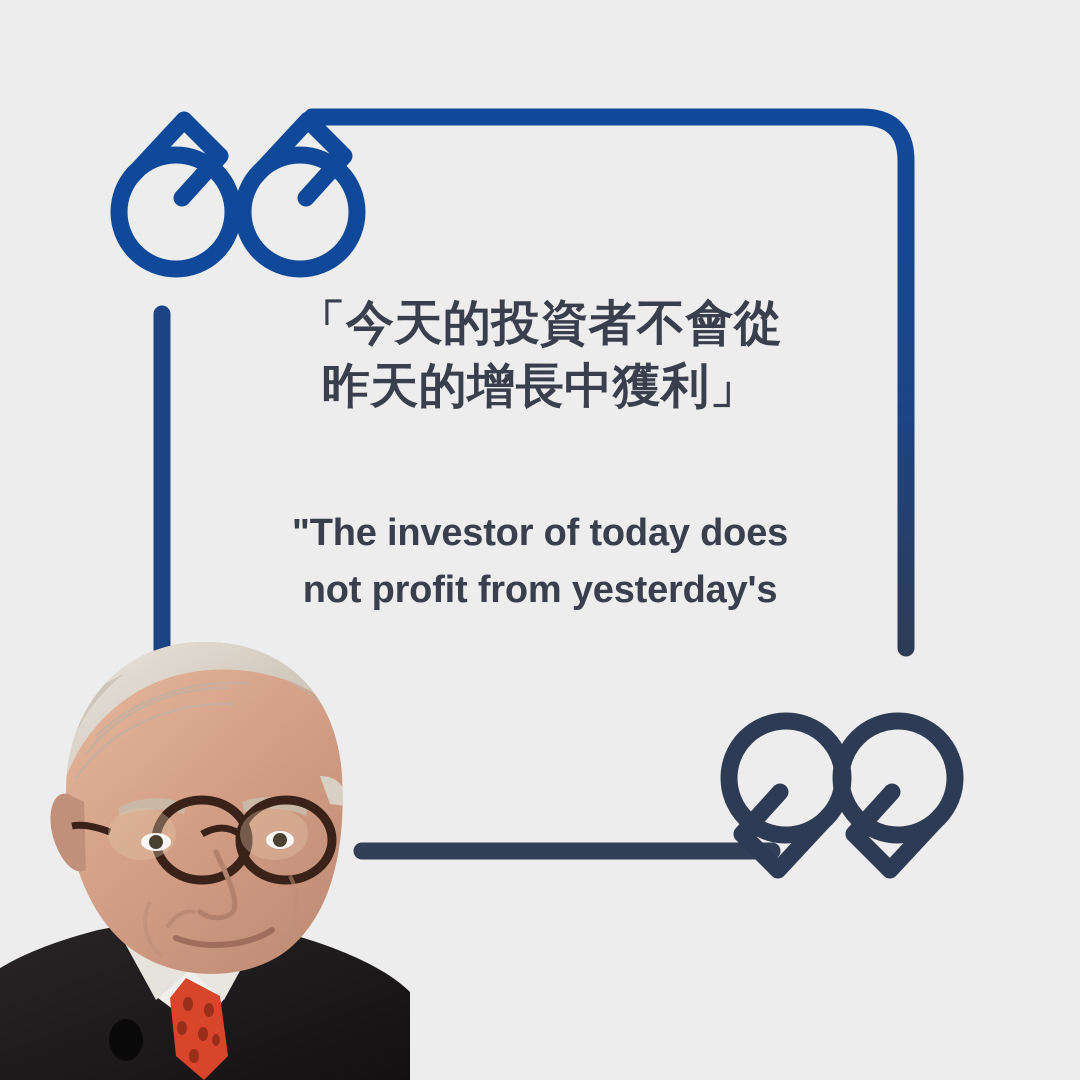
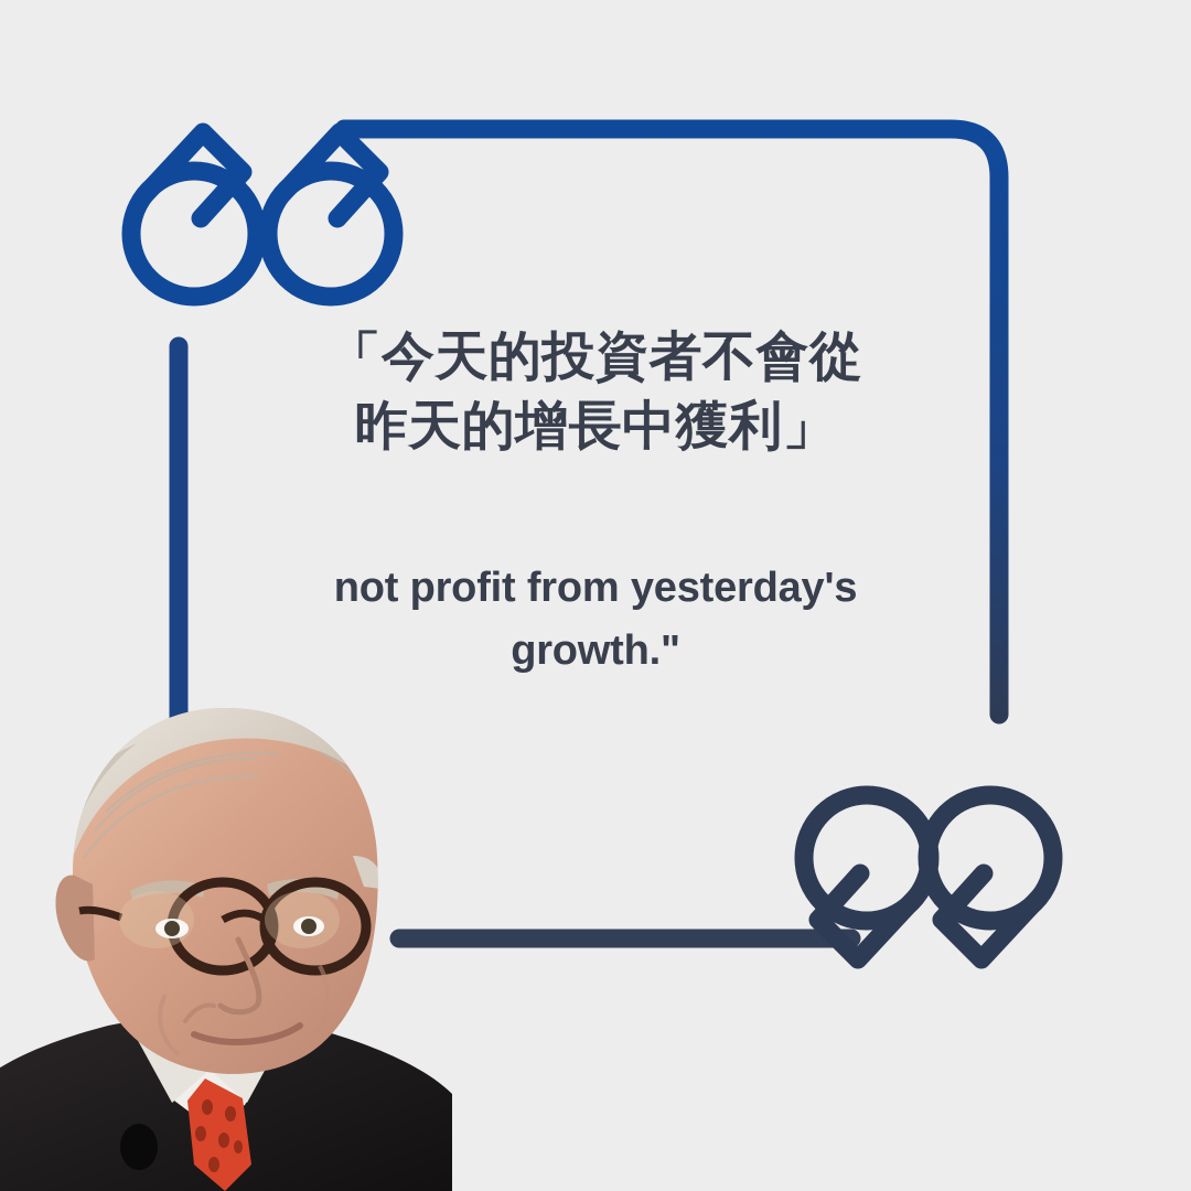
  「今天的投資者不會從
  昨天的增長中獲利」
- "The investor of today does
  not profit from yesterday's
+ growth."
